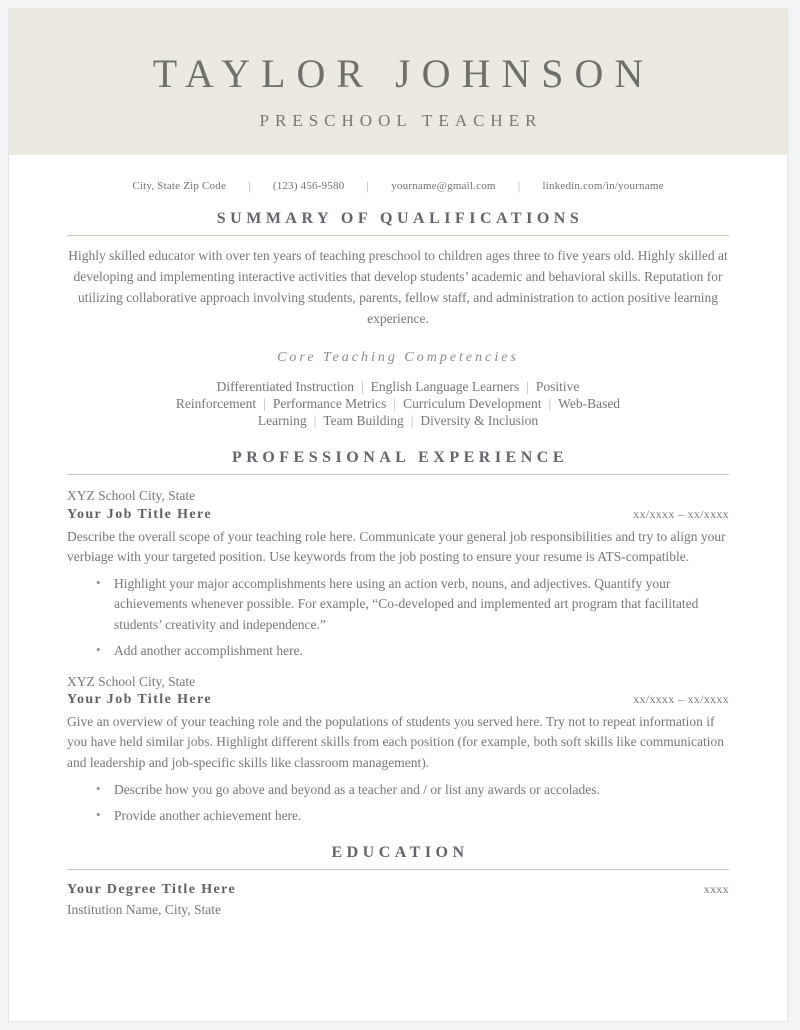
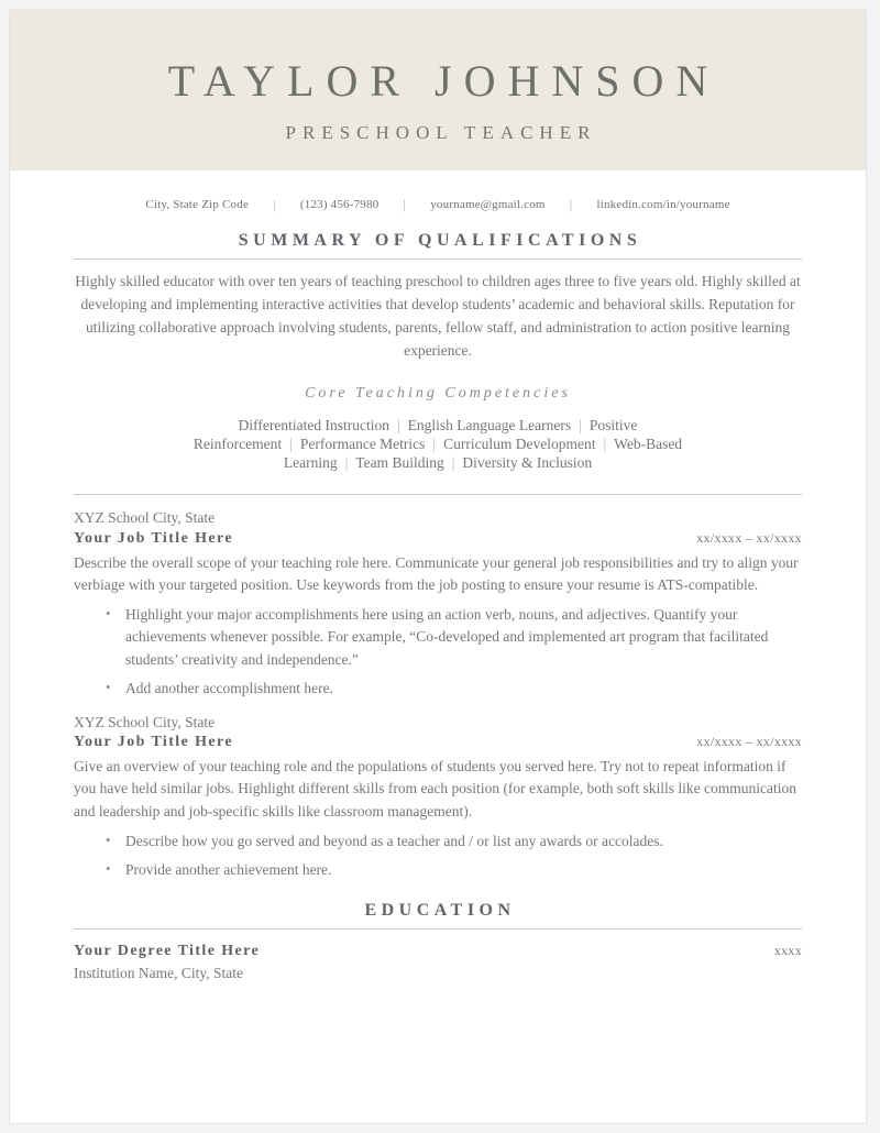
  TAYLOR JOHNSON
  PRESCHOOL TEACHER
  City, State Zip Code
  |
- (123) 456-9580
+ (123) 456-7980
  |
  yourname@gmail.com
  |
  linkedin.com/in/yourname
  SUMMARY OF QUALIFICATIONS
  Highly skilled educator with over ten years of teaching preschool to children ages three to five years old. Highly skilled at developing and implementing interactive activities that develop students’ academic and behavioral skills. Reputation for utilizing collaborative approach involving students, parents, fellow staff, and administration to action positive learning experience.
  Core Teaching Competencies
  Differentiated Instruction | English Language Learners | Positive Reinforcement | Performance Metrics | Curriculum Development | Web-Based Learning | Team Building | Diversity & Inclusion
- PROFESSIONAL EXPERIENCE
  XYZ School City, State
  Your Job Title Here
  xx/xxxx – xx/xxxx
  Describe the overall scope of your teaching role here. Communicate your general job responsibilities and try to align your verbiage with your targeted position. Use keywords from the job posting to ensure your resume is ATS-compatible.
  Highlight your major accomplishments here using an action verb, nouns, and adjectives. Quantify your achievements whenever possible. For example, “Co-developed and implemented art program that facilitated students’ creativity and independence.”
  Add another accomplishment here.
  XYZ School City, State
  Your Job Title Here
  xx/xxxx – xx/xxxx
  Give an overview of your teaching role and the populations of students you served here. Try not to repeat information if you have held similar jobs. Highlight different skills from each position (for example, both soft skills like communication and leadership and job-specific skills like classroom management).
- Describe how you go above and beyond as a teacher and / or list any awards or accolades.
+ Describe how you go served and beyond as a teacher and / or list any awards or accolades.
  Provide another achievement here.
  EDUCATION
  Your Degree Title Here
  xxxx
  Institution Name, City, State
